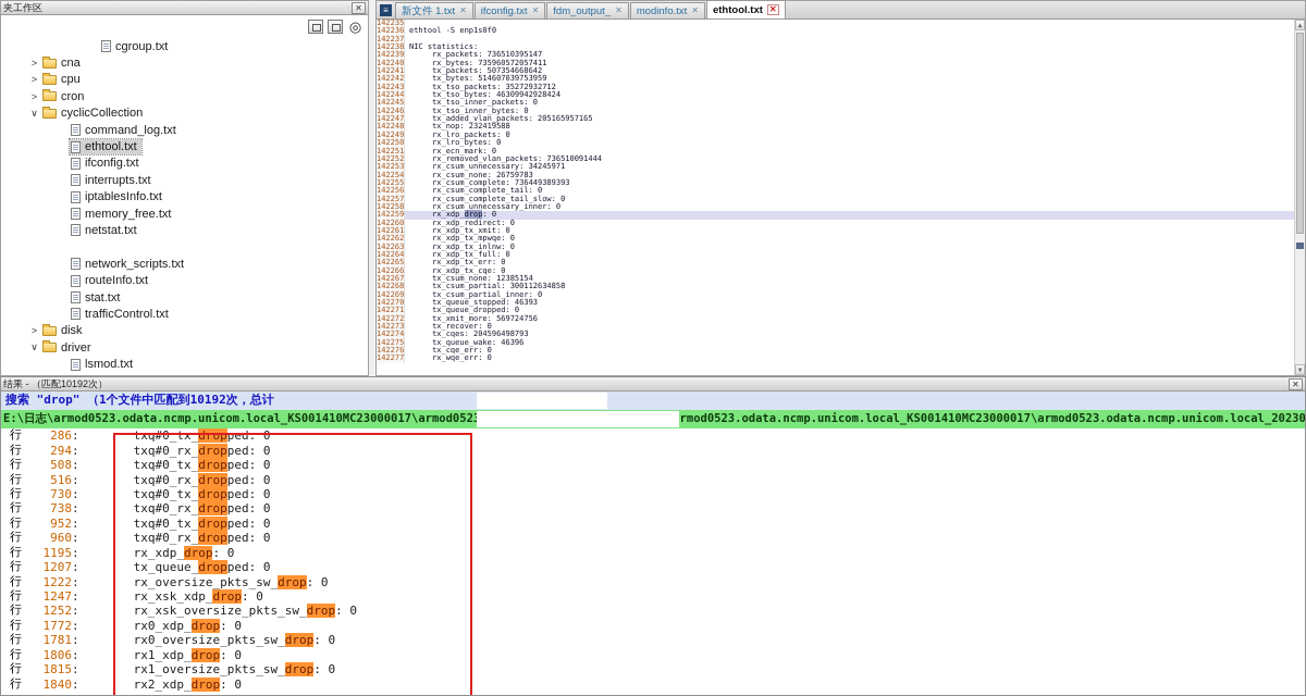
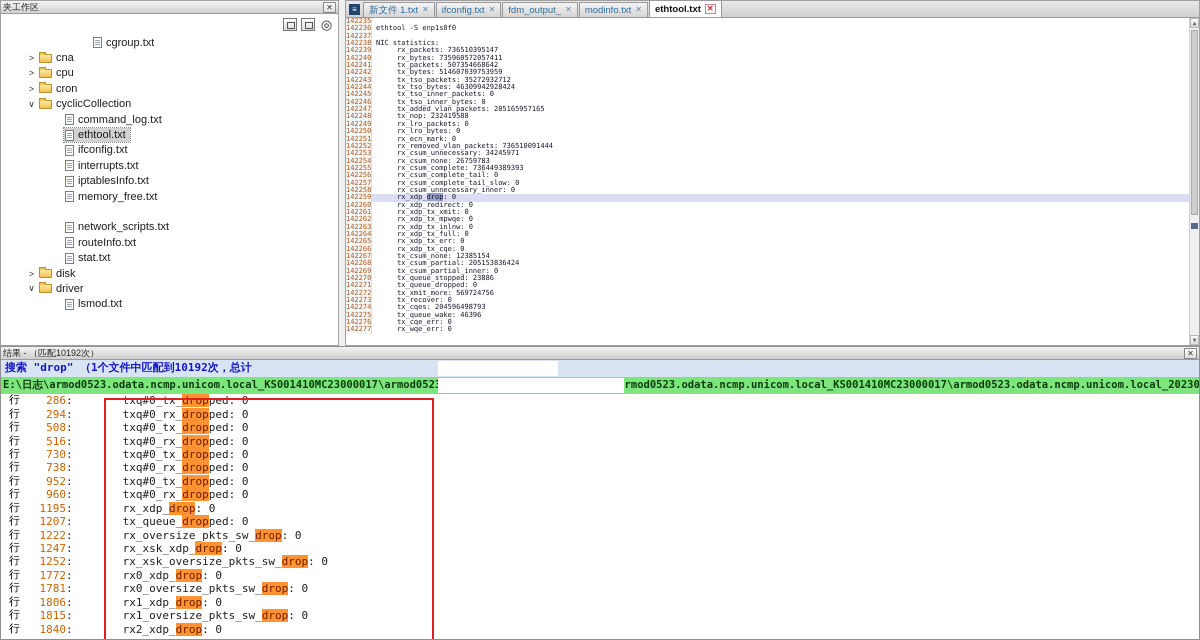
  夹工作区
  ✕
  ◎
  cgroup.txt
  >
  cna
  >
  cpu
  >
  cron
  ∨
  cyclicCollection
  command_log.txt
  ethtool.txt
  ifconfig.txt
  interrupts.txt
  iptablesInfo.txt
  memory_free.txt
- netstat.txt
  network_scripts.txt
  routeInfo.txt
  stat.txt
- trafficControl.txt
  >
  disk
  ∨
  driver
  lsmod.txt
  ≡
  新文件 1.txt
  ✕
  ifconfig.txt
  ✕
  fdm_output_
  ✕
  modinfo.txt
  ✕
  ethtool.txt
  ✕
  142235
  142237
  142238
  NIC statistics:
  142239
  rx_packets: 736510395147
  142240
  rx_bytes: 735960572057411
  142242
  tx_bytes: 514607039753959
  142243
  tx_tso_packets: 35272932712
  142244
  tx_tso_bytes: 46309942928424
  142245
  tx_tso_inner_packets: 0
  142246
  tx_tso_inner_bytes: 0
  142247
  tx_added_vlan_packets: 205165957165
  142248
  tx_nop: 232419588
  142249
  rx_lro_packets: 0
  142251
  rx_ecn_mark: 0
  142252
  rx_removed_vlan_packets: 736510091444
  142253
  rx_csum_unnecessary: 34245971
  142254
  rx_csum_none: 26759783
  142255
  rx_csum_complete: 736449389393
  142256
  rx_csum_complete_tail: 0
  142257
  rx_csum_complete_tail_slow: 0
  142258
  rx_csum_unnecessary_inner: 0
  142259
  rx_xdp_drop: 0
  142260
  rx_xdp_redirect: 0
  142261
  rx_xdp_tx_xmit: 0
  142262
  rx_xdp_tx_mpwqe: 0
  142263
  rx_xdp_tx_inlnw: 0
  142264
  rx_xdp_tx_full: 0
  142265
  rx_xdp_tx_err: 0
  142266
  rx_xdp_tx_cqe: 0
  142267
  tx_csum_none: 12385154
  142268
- tx_csum_partial: 300112634858
+ tx_csum_partial: 205153836424
  142269
  tx_csum_partial_inner: 0
  142270
- tx_queue_stopped: 46393
+ tx_queue_stopped: 23886
  142271
  tx_queue_dropped: 0
  142272
  tx_xmit_more: 569724756
  142273
  tx_recover: 0
  142274
  tx_cqes: 204596498793
  142275
  tx_queue_wake: 46396
  142276
  tx_cqe_err: 0
  142277
  rx_wqe_err: 0
  结果 - （匹配10192次）
  ✕
  搜索 "drop" （1个文件中匹配到10192次，总计
  E:\日志\armod0523.odata.ncmp.unicom.local_KS001410MC23000017\armod052rmod0523.odata.ncmp.unicom.local_KS001410MC23000017\armod0523.odata.ncmp.unicom.local_20230
  行
  286
  :
  txq#0_tx_dropped: 0
  行
  294
  :
  txq#0_rx_dropped: 0
  行
  508
  :
  txq#0_tx_dropped: 0
  行
  516
  :
  txq#0_rx_dropped: 0
  行
  730
  :
  txq#0_tx_dropped: 0
  行
  738
  :
  txq#0_rx_dropped: 0
  行
  952
  :
  txq#0_tx_dropped: 0
  行
  960
  :
  txq#0_rx_dropped: 0
  行
  1195
  :
  rx_xdp_drop: 0
  行
  1207
  :
  tx_queue_dropped: 0
  行
  1222
  :
  rx_oversize_pkts_sw_drop: 0
  行
  1247
  :
  rx_xsk_xdp_drop: 0
  行
  1252
  :
  rx_xsk_oversize_pkts_sw_drop: 0
  行
  1772
  :
  rx0_xdp_drop: 0
  行
  1781
  :
  rx0_oversize_pkts_sw_drop: 0
  行
  1806
  :
  rx1_xdp_drop: 0
  行
  1815
  :
  rx1_oversize_pkts_sw_drop: 0
  行
  1840
  :
  rx2_xdp_drop: 0
